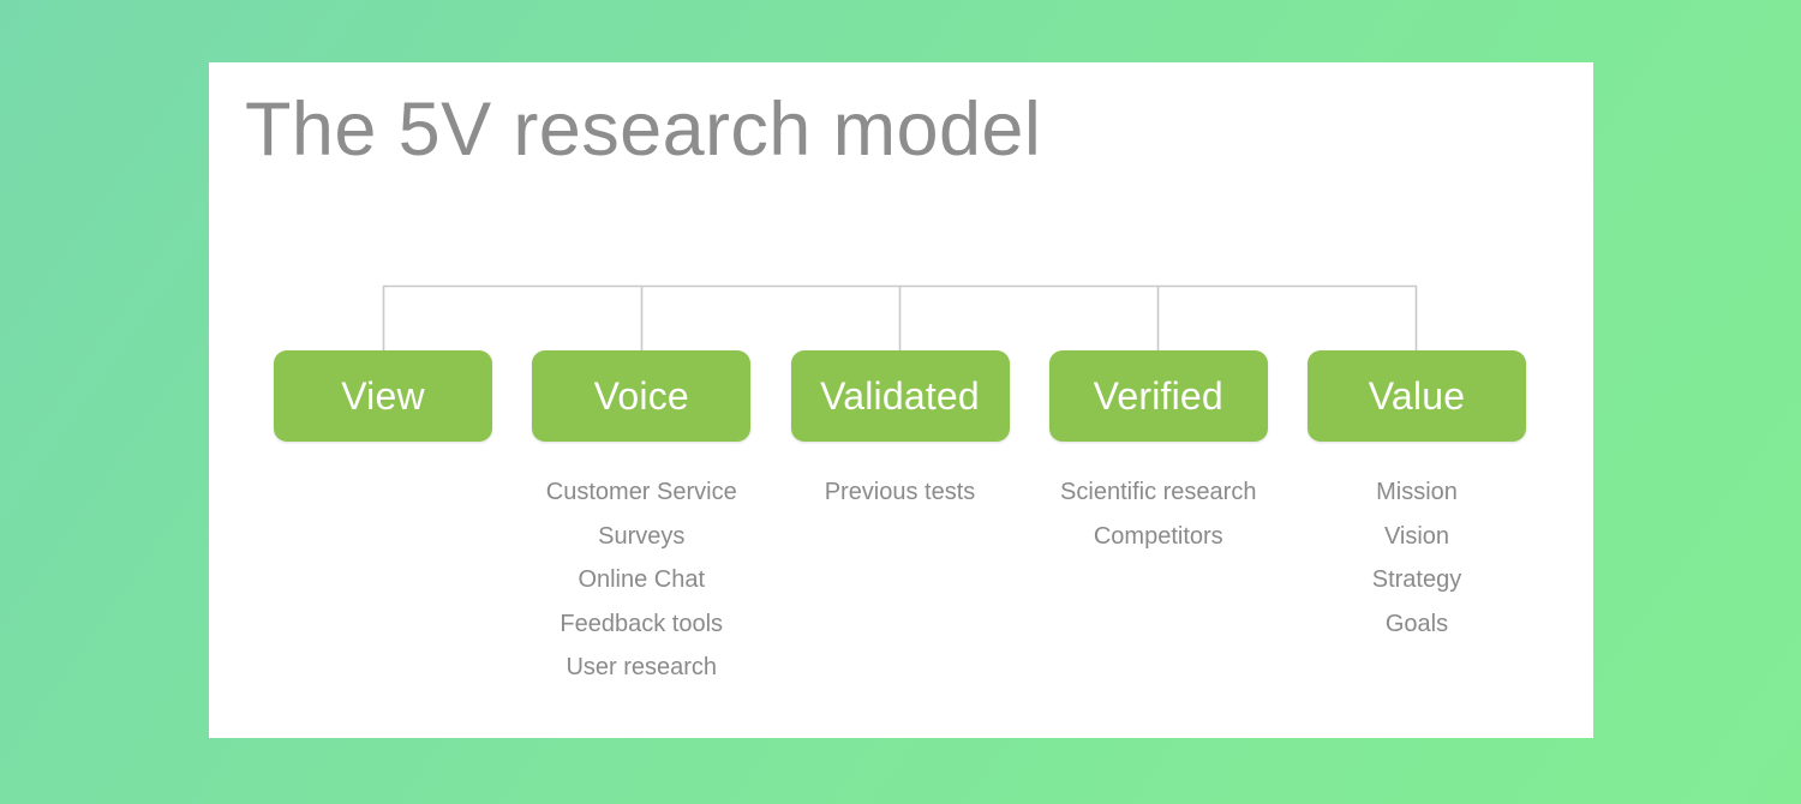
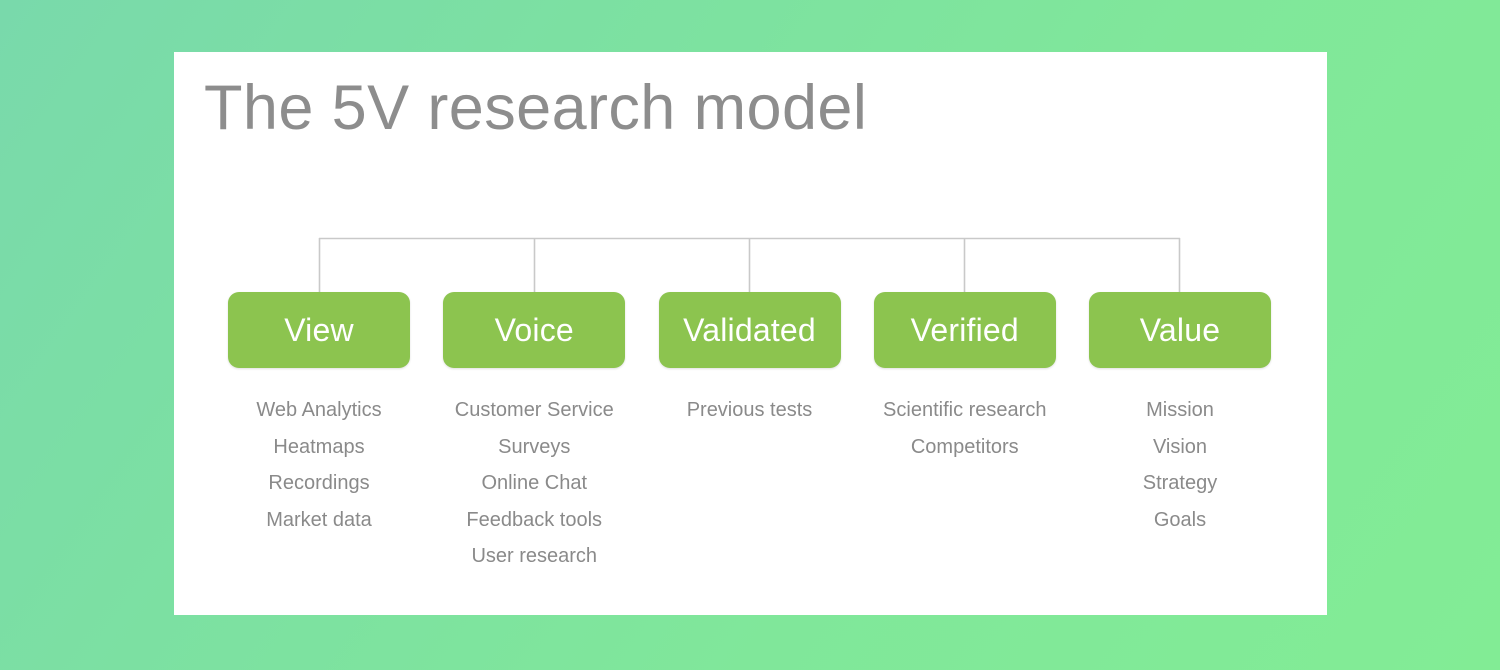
  The 5V research model
  View
+ Web Analytics
+ Heatmaps
+ Recordings
+ Market data
  Voice
  Customer Service
  Surveys
  Online Chat
  Feedback tools
  User research
  Validated
  Previous tests
  Verified
  Scientific research
  Competitors
  Value
  Mission
  Vision
  Strategy
  Goals
